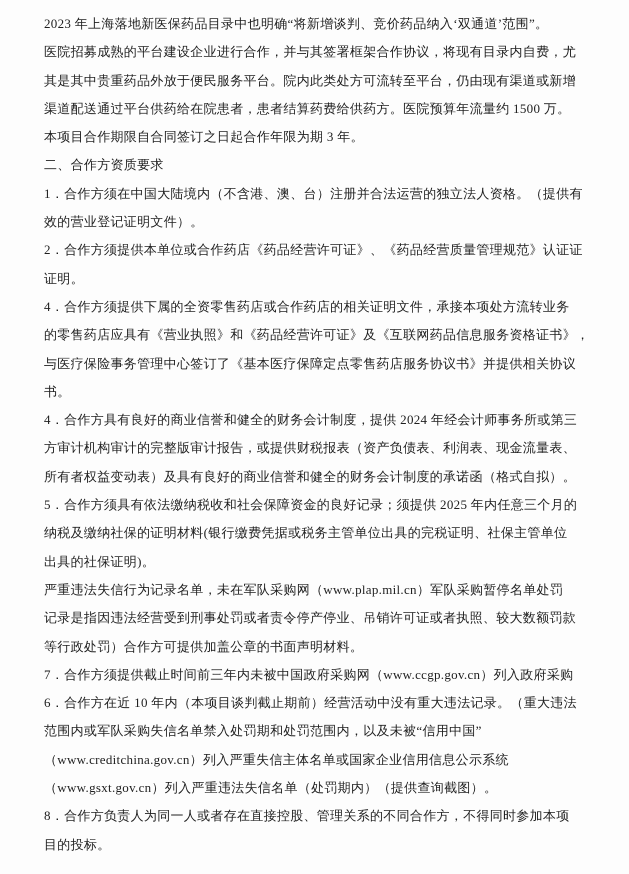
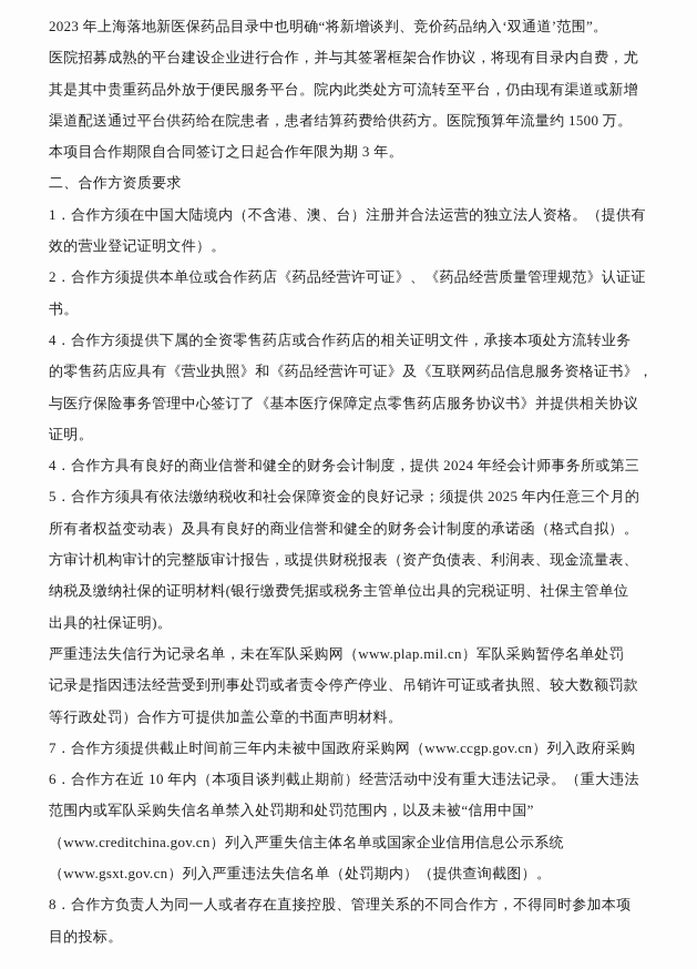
  2023 年上海落地新医保药品目录中也明确“将新增谈判、竞价药品纳入‘双通道’范围”。
  医院招募成熟的平台建设企业进行合作，并与其签署框架合作协议，将现有目录内自费，尤
  其是其中贵重药品外放于便民服务平台。院内此类处方可流转至平台，仍由现有渠道或新增
  渠道配送通过平台供药给在院患者，患者结算药费给供药方。医院预算年流量约 1500 万。
  本项目合作期限自合同签订之日起合作年限为期 3 年。
  二、合作方资质要求
  1．合作方须在中国大陆境内（不含港、澳、台）注册并合法运营的独立法人资格。（提供有
  效的营业登记证明文件）。
  2．合作方须提供本单位或合作药店《药品经营许可证》、《药品经营质量管理规范》认证证
- 证明。
+ 书。
  4．合作方须提供下属的全资零售药店或合作药店的相关证明文件，承接本项处方流转业务
  的零售药店应具有《营业执照》和《药品经营许可证》及《互联网药品信息服务资格证书》，
  与医疗保险事务管理中心签订了《基本医疗保障定点零售药店服务协议书》并提供相关协议
- 书。
+ 证明。
  4．合作方具有良好的商业信誉和健全的财务会计制度，提供 2024 年经会计师事务所或第三
- 方审计机构审计的完整版审计报告，或提供财税报表（资产负债表、利润表、现金流量表、
+ 5．合作方须具有依法缴纳税收和社会保障资金的良好记录；须提供 2025 年内任意三个月的
  所有者权益变动表）及具有良好的商业信誉和健全的财务会计制度的承诺函（格式自拟）。
- 5．合作方须具有依法缴纳税收和社会保障资金的良好记录；须提供 2025 年内任意三个月的
+ 方审计机构审计的完整版审计报告，或提供财税报表（资产负债表、利润表、现金流量表、
  纳税及缴纳社保的证明材料(银行缴费凭据或税务主管单位出具的完税证明、社保主管单位
  出具的社保证明)。
  严重违法失信行为记录名单，未在军队采购网（www.plap.mil.cn）军队采购暂停名单处罚
  记录是指因违法经营受到刑事处罚或者责令停产停业、吊销许可证或者执照、较大数额罚款
  等行政处罚）合作方可提供加盖公章的书面声明材料。
  7．合作方须提供截止时间前三年内未被中国政府采购网（www.ccgp.gov.cn）列入政府采购
  6．合作方在近 10 年内（本项目谈判截止期前）经营活动中没有重大违法记录。（重大违法
  范围内或军队采购失信名单禁入处罚期和处罚范围内，以及未被“信用中国”
  （www.creditchina.gov.cn）列入严重失信主体名单或国家企业信用信息公示系统
  （www.gsxt.gov.cn）列入严重违法失信名单（处罚期内）（提供查询截图）。
  8．合作方负责人为同一人或者存在直接控股、管理关系的不同合作方，不得同时参加本项
  目的投标。
